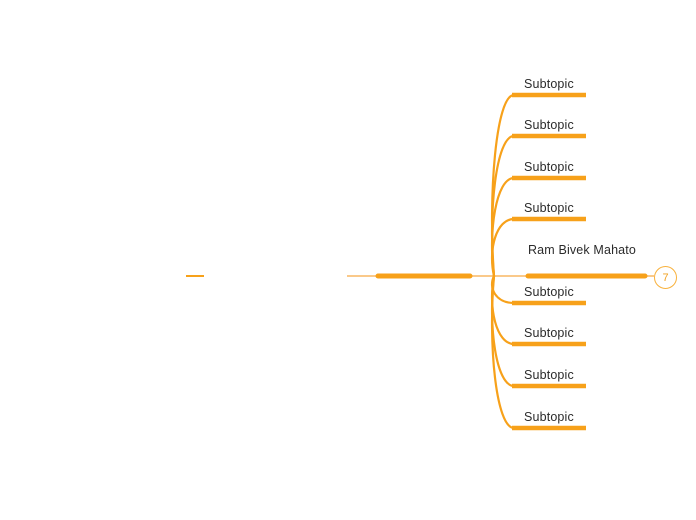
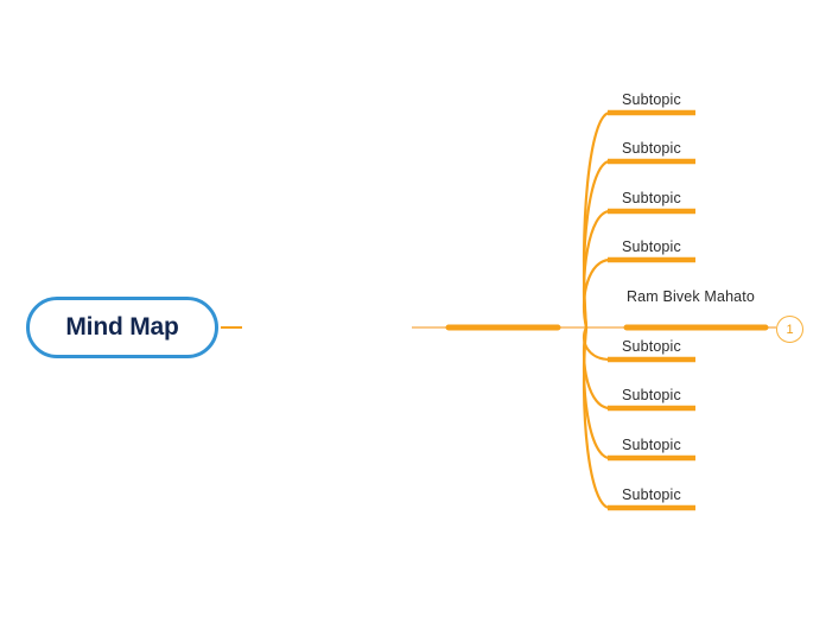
+ Mind Map
  Subtopic
  Subtopic
  Subtopic
  Subtopic
  Ram Bivek Mahato
  Subtopic
  Subtopic
  Subtopic
  Subtopic
- 7
+ 1
